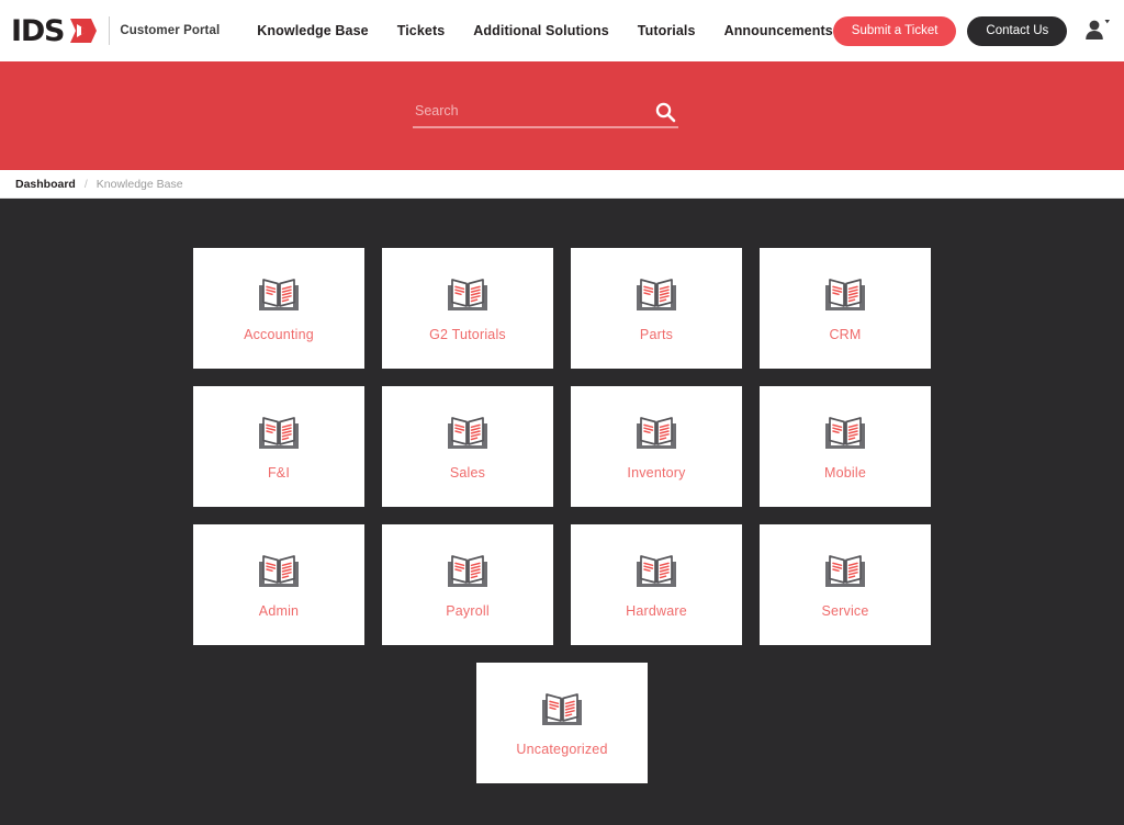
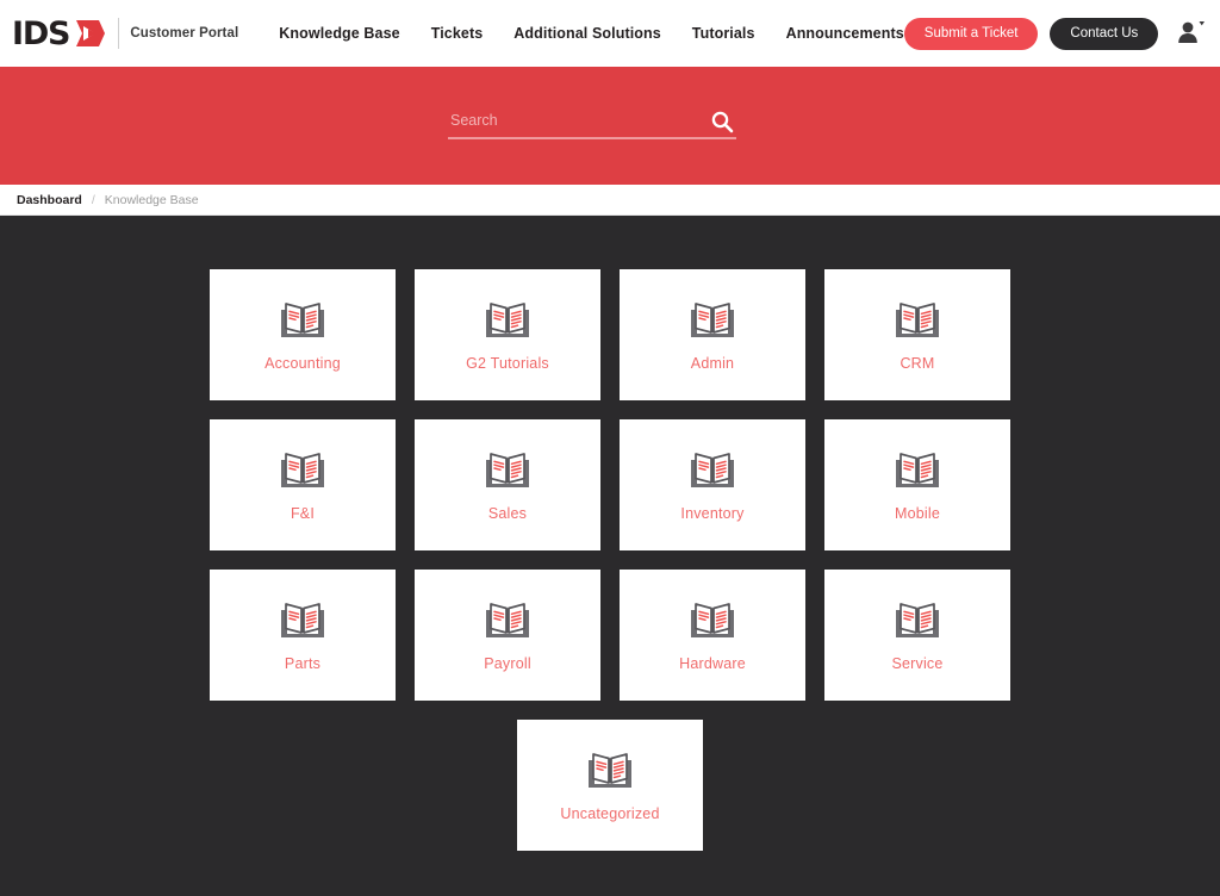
  IDS
  Customer Portal
  Knowledge Base
  Tickets
  Additional Solutions
  Tutorials
  Announcements
  Submit a Ticket
  Contact Us
  Search
  Dashboard
  /
  Knowledge Base
  Accounting
  G2 Tutorials
- Parts
+ Admin
  CRM
  F&I
  Sales
  Inventory
  Mobile
- Admin
+ Parts
  Payroll
  Hardware
  Service
  Uncategorized
